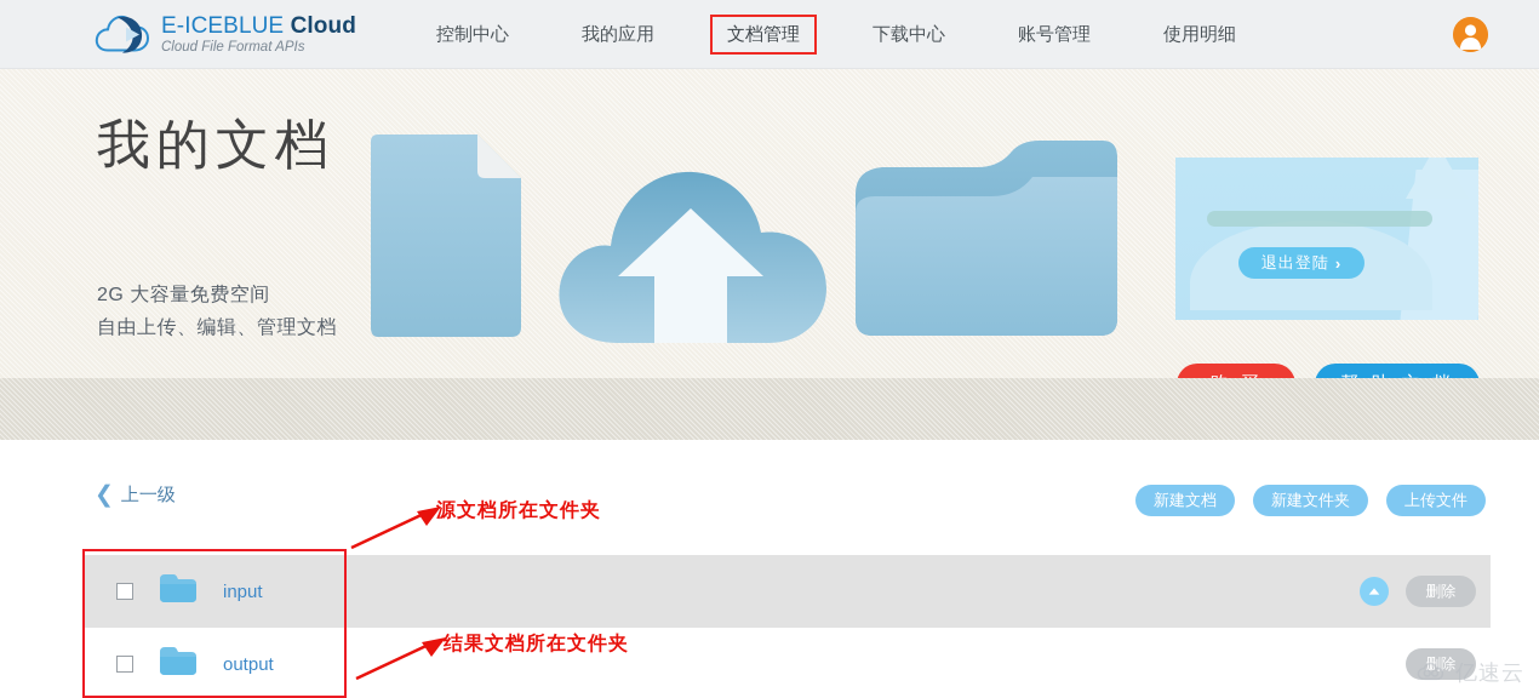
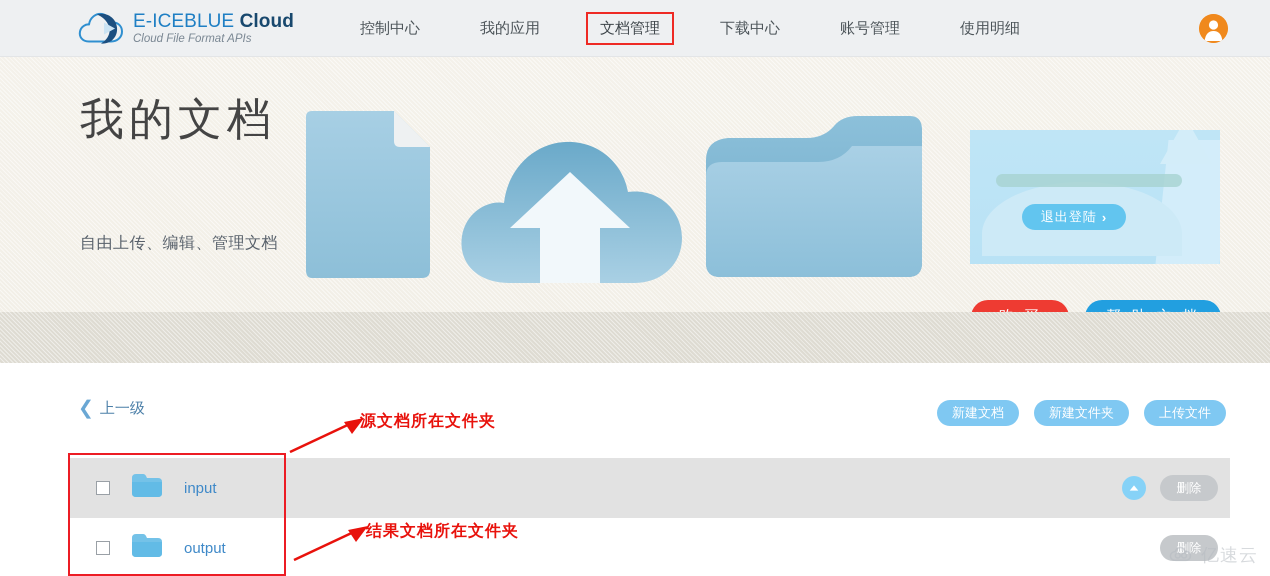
  E-ICEBLUE Cloud
  Cloud File Format APIs
  控制中心
  我的应用
  文档管理
  下载中心
  账号管理
  使用明细
  我的文档
- 2G 大容量免费空间
  自由上传、编辑、管理文档
  退出登陆
  ›
  ❮
  上一级
  新建文档
  新建文件夹
  上传文件
  input
  删除
  output
  删除
  源文档所在文件夹
  结果文档所在文件夹
  亿速云
